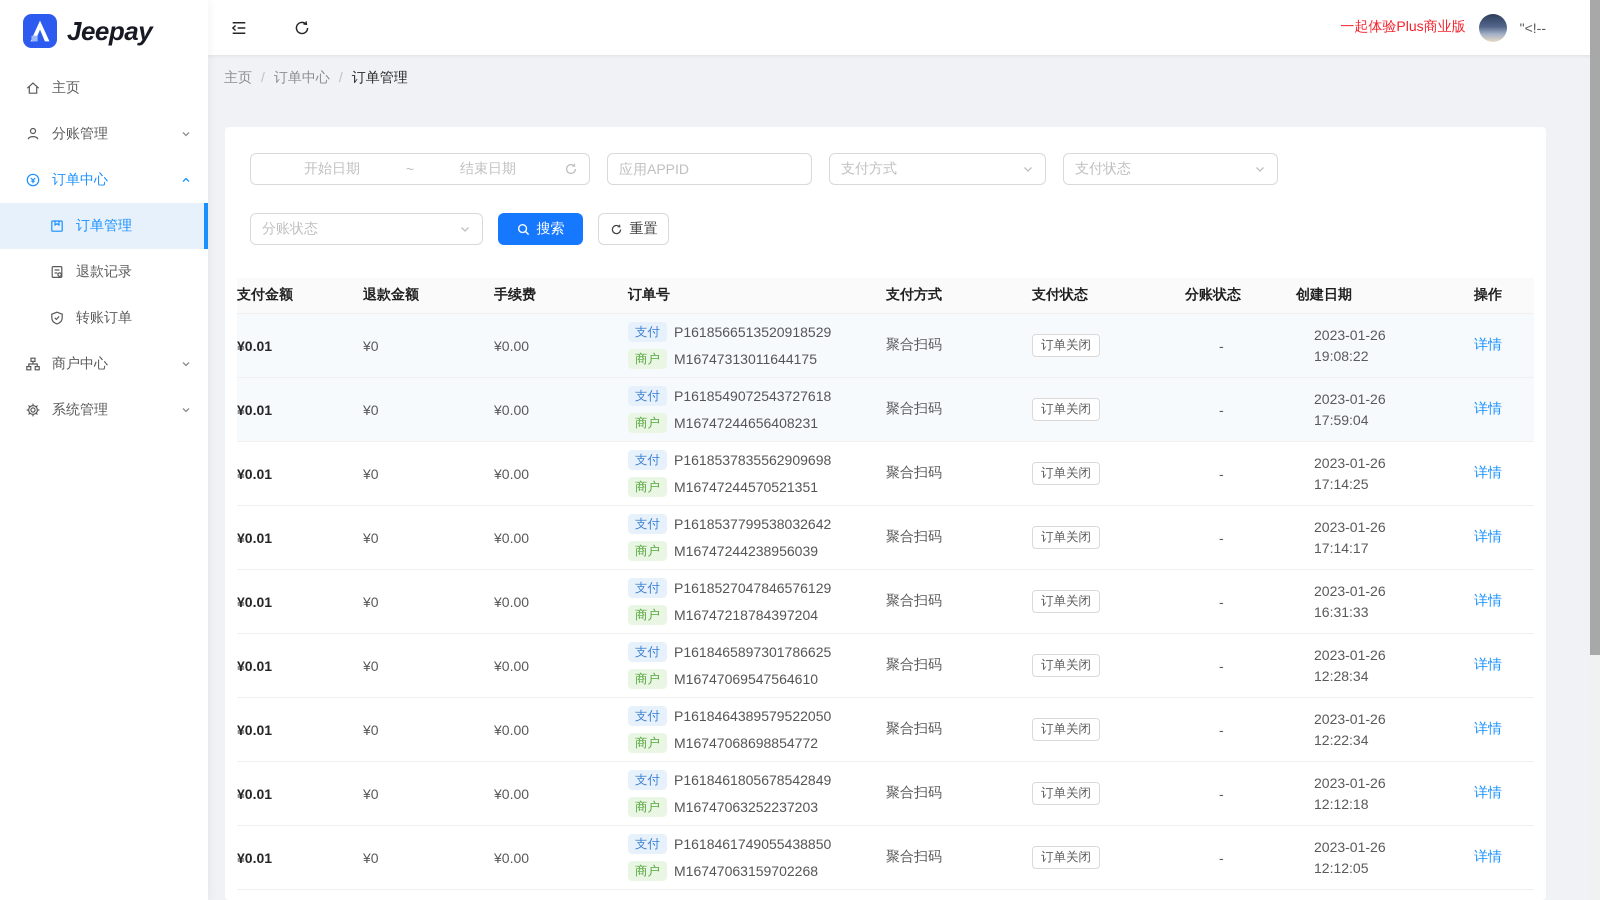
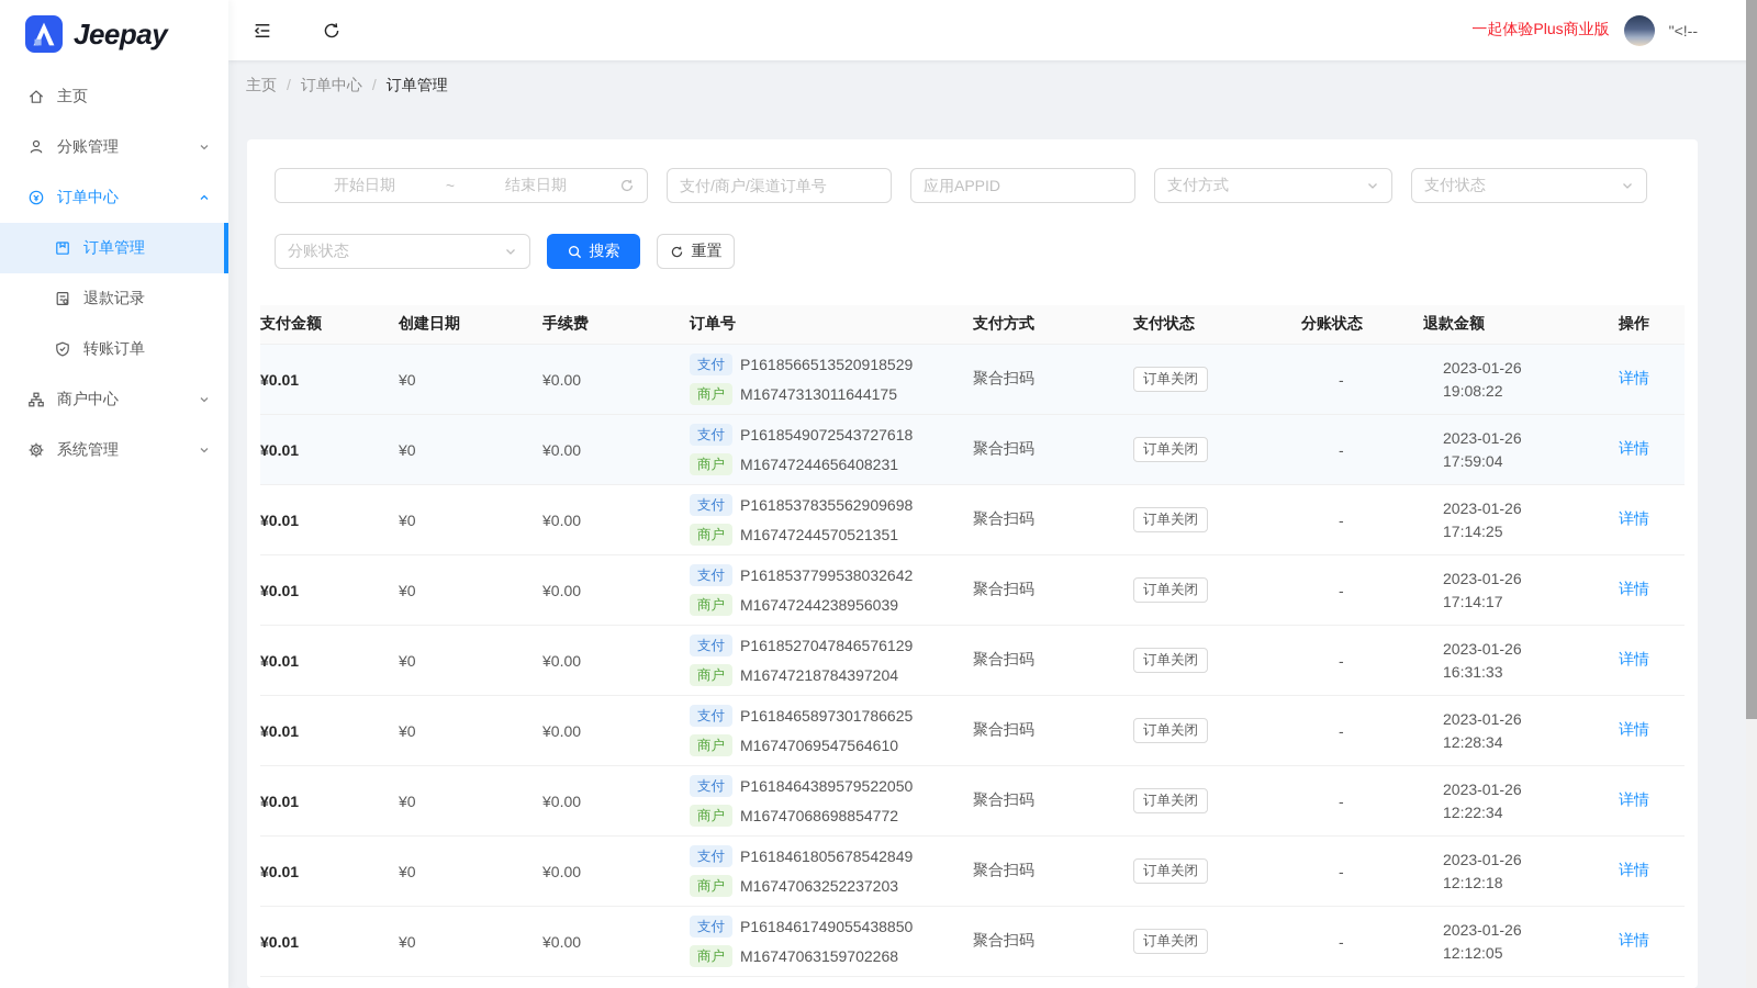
  Jeepay
  主页
  分账管理
  订单中心
  订单管理
  退款记录
  转账订单
  商户中心
  系统管理
  一起体验Plus商业版
  "<!--
  主页
  /
  订单中心
  /
  订单管理
  开始日期
  ~
  结束日期
+ 支付/商户/渠道订单号
  应用APPID
  支付方式
  支付状态
  分账状态
  搜索
  重置
  支付金额
- 退款金额
+ 创建日期
  手续费
  订单号
  支付方式
  支付状态
  分账状态
- 创建日期
+ 退款金额
  操作
  ¥0.01
  ¥0
  ¥0.00
  支付
  P1618566513520918529
  商户
  M16747313011644175
  聚合扫码
  订单关闭
  -
  2023-01-26
  19:08:22
  详情
  ¥0.01
  ¥0
  ¥0.00
  支付
  P1618549072543727618
  商户
  M16747244656408231
  聚合扫码
  订单关闭
  -
  2023-01-26
  17:59:04
  详情
  ¥0.01
  ¥0
  ¥0.00
  支付
  P1618537835562909698
  商户
  M16747244570521351
  聚合扫码
  订单关闭
  -
  2023-01-26
  17:14:25
  详情
  ¥0.01
  ¥0
  ¥0.00
  支付
  P1618537799538032642
  商户
  M16747244238956039
  聚合扫码
  订单关闭
  -
  2023-01-26
  17:14:17
  详情
  ¥0.01
  ¥0
  ¥0.00
  支付
  P1618527047846576129
  商户
  M16747218784397204
  聚合扫码
  订单关闭
  -
  2023-01-26
  16:31:33
  详情
  ¥0.01
  ¥0
  ¥0.00
  支付
  P1618465897301786625
  商户
  M16747069547564610
  聚合扫码
  订单关闭
  -
  2023-01-26
  12:28:34
  详情
  ¥0.01
  ¥0
  ¥0.00
  支付
  P1618464389579522050
  商户
  M16747068698854772
  聚合扫码
  订单关闭
  -
  2023-01-26
  12:22:34
  详情
  ¥0.01
  ¥0
  ¥0.00
  支付
  P1618461805678542849
  商户
  M16747063252237203
  聚合扫码
  订单关闭
  -
  2023-01-26
  12:12:18
  详情
  ¥0.01
  ¥0
  ¥0.00
  支付
  P1618461749055438850
  商户
  M16747063159702268
  聚合扫码
  订单关闭
  -
  2023-01-26
  12:12:05
  详情
